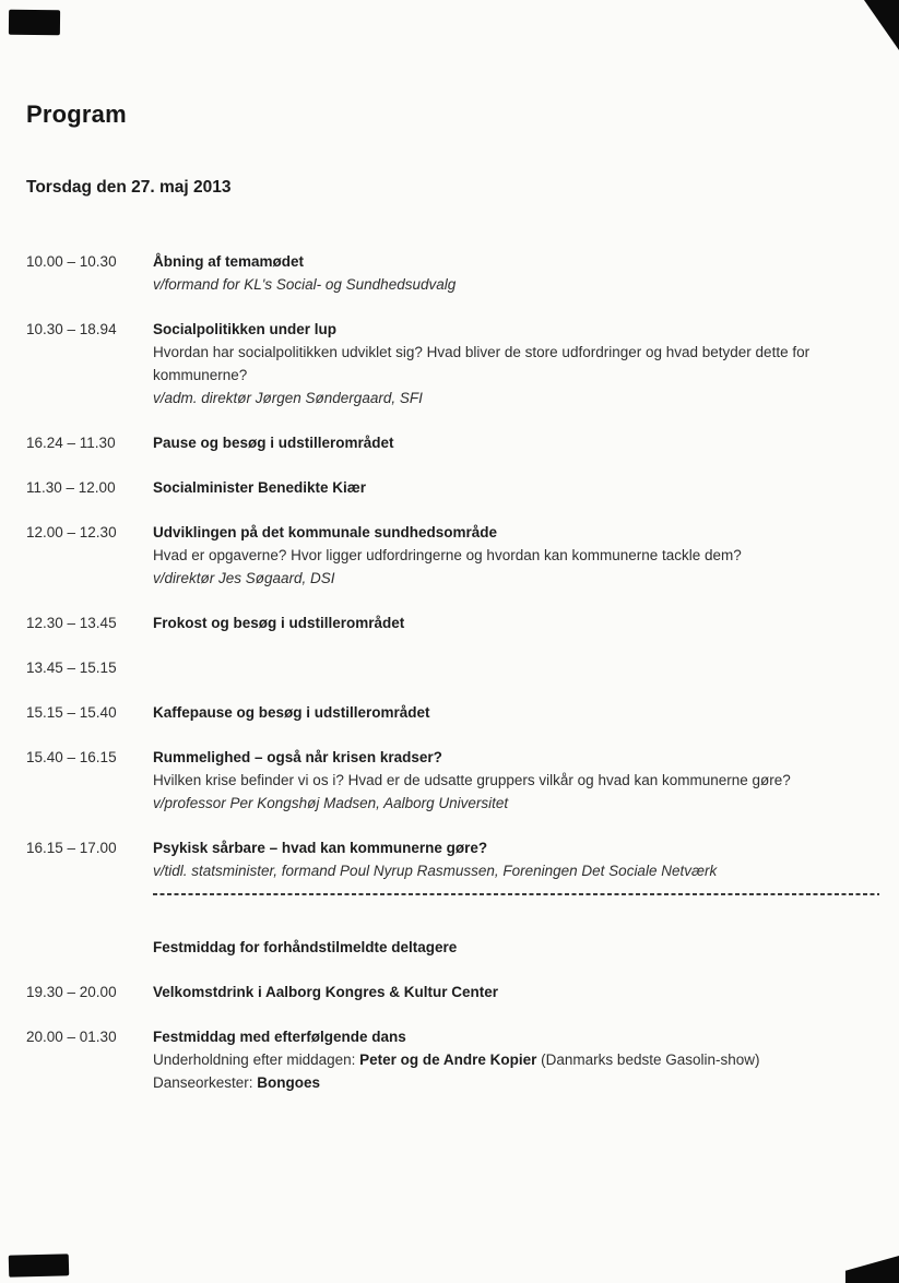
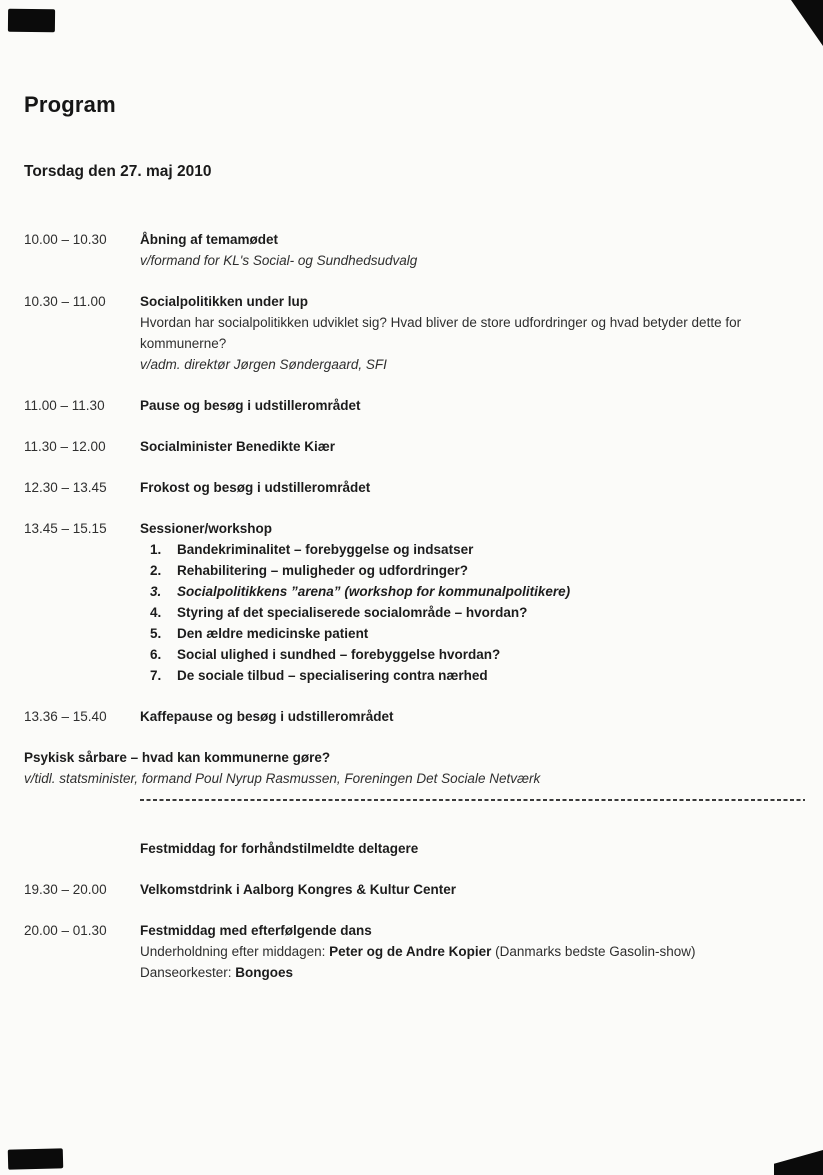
  Program
- Torsdag den 27. maj 2013
+ Torsdag den 27. maj 2010
  10.00 – 10.30
  Åbning af temamødet
  v/formand for KL's Social- og Sundhedsudvalg
- 10.30 – 18.94
+ 10.30 – 11.00
  Socialpolitikken under lup
  Hvordan har socialpolitikken udviklet sig? Hvad bliver de store udfordringer og hvad betyder dette for kommunerne?
  v/adm. direktør Jørgen Søndergaard, SFI
- 16.24 – 11.30
+ 11.00 – 11.30
  Pause og besøg i udstillerområdet
  11.30 – 12.00
  Socialminister Benedikte Kiær
- 12.00 – 12.30
- Udviklingen på det kommunale sundhedsområde
- Hvad er opgaverne? Hvor ligger udfordringerne og hvordan kan kommunerne tackle dem?
- v/direktør Jes Søgaard, DSI
  12.30 – 13.45
  Frokost og besøg i udstillerområdet
  13.45 – 15.15
+ Sessioner/workshop
+ 1.
+ Bandekriminalitet – forebyggelse og indsatser
+ 2.
+ Rehabilitering – muligheder og udfordringer?
+ 3.
+ Socialpolitikkens ”arena” (workshop for kommunalpolitikere)
+ 4.
+ Styring af det specialiserede socialområde – hvordan?
+ 5.
+ Den ældre medicinske patient
+ 6.
+ Social ulighed i sundhed – forebyggelse hvordan?
+ 7.
+ De sociale tilbud – specialisering contra nærhed
- 15.15 – 15.40
+ 13.36 – 15.40
  Kaffepause og besøg i udstillerområdet
- 15.40 – 16.15
- Rummelighed – også når krisen kradser?
- Hvilken krise befinder vi os i? Hvad er de udsatte gruppers vilkår og hvad kan kommunerne gøre?
- v/professor Per Kongshøj Madsen, Aalborg Universitet
- 16.15 – 17.00
  Psykisk sårbare – hvad kan kommunerne gøre?
  v/tidl. statsminister, formand Poul Nyrup Rasmussen, Foreningen Det Sociale Netværk
  Festmiddag for forhåndstilmeldte deltagere
  19.30 – 20.00
  Velkomstdrink i Aalborg Kongres & Kultur Center
  20.00 – 01.30
  Festmiddag med efterfølgende dans
  Underholdning efter middagen: Peter og de Andre Kopier (Danmarks bedste Gasolin-show)
  Danseorkester: Bongoes
